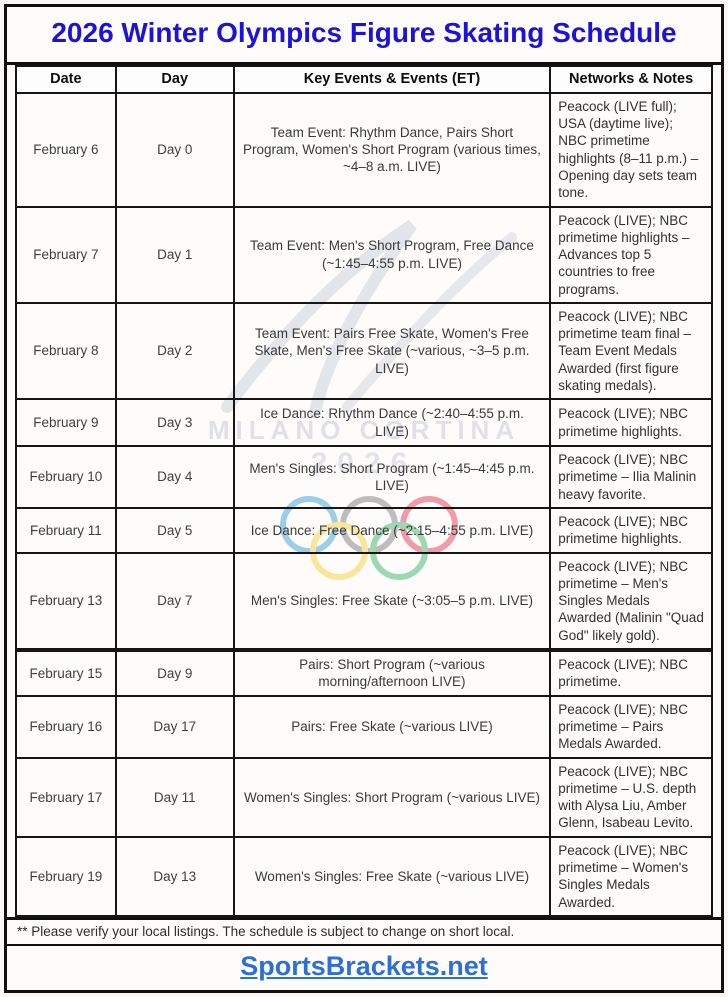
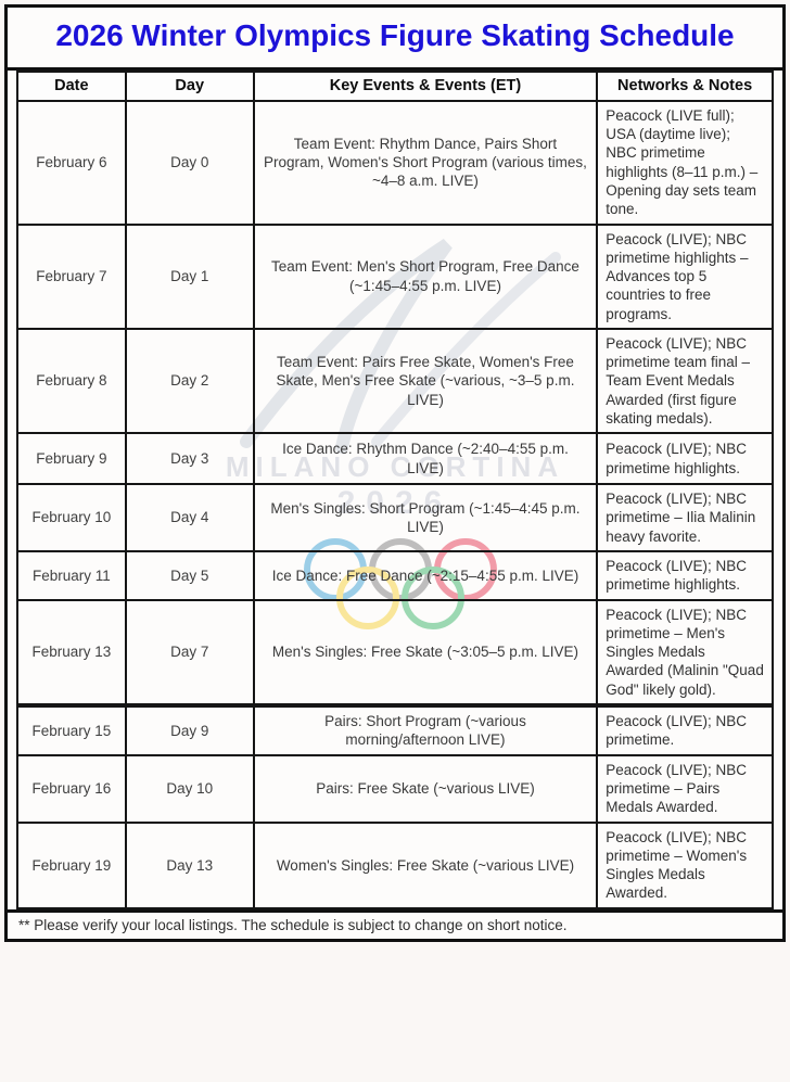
  MILANO CORTINA
  2026
  2026 Winter Olympics Figure Skating Schedule
  Date	Day	Key Events & Events (ET)	Networks & Notes
  February 6	Day 0	Team Event: Rhythm Dance, Pairs Short Program, Women's Short Program (various times, ~4–8 a.m. LIVE)	Peacock (LIVE full); USA (daytime live); NBC primetime highlights (8–11 p.m.) – Opening day sets team tone.
  February 7	Day 1	Team Event: Men's Short Program, Free Dance (~1:45–4:55 p.m. LIVE)	Peacock (LIVE); NBC primetime highlights – Advances top 5 countries to free programs.
  February 8	Day 2	Team Event: Pairs Free Skate, Women's Free Skate, Men's Free Skate (~various, ~3–5 p.m. LIVE)	Peacock (LIVE); NBC primetime team final – Team Event Medals Awarded (first figure skating medals).
  February 9	Day 3	Ice Dance: Rhythm Dance (~2:40–4:55 p.m. LIVE)	Peacock (LIVE); NBC primetime highlights.
  February 10	Day 4	Men's Singles: Short Program (~1:45–4:45 p.m. LIVE)	Peacock (LIVE); NBC primetime – Ilia Malinin heavy favorite.
  February 11	Day 5	Ice Dance: Free Dance (~2:15–4:55 p.m. LIVE)	Peacock (LIVE); NBC primetime highlights.
  February 13	Day 7	Men's Singles: Free Skate (~3:05–5 p.m. LIVE)	Peacock (LIVE); NBC primetime – Men's Singles Medals Awarded (Malinin "Quad God" likely gold).
  February 15	Day 9	Pairs: Short Program (~various morning/afternoon LIVE)	Peacock (LIVE); NBC primetime.
- February 16	Day 17	Pairs: Free Skate (~various LIVE)	Peacock (LIVE); NBC primetime – Pairs Medals Awarded.
+ February 16	Day 10	Pairs: Free Skate (~various LIVE)	Peacock (LIVE); NBC primetime – Pairs Medals Awarded.
- February 17	Day 11	Women's Singles: Short Program (~various LIVE)	Peacock (LIVE); NBC primetime – U.S. depth with Alysa Liu, Amber Glenn, Isabeau Levito.
  February 19	Day 13	Women's Singles: Free Skate (~various LIVE)	Peacock (LIVE); NBC primetime – Women's Singles Medals Awarded.
- ** Please verify your local listings. The schedule is subject to change on short local.
+ ** Please verify your local listings. The schedule is subject to change on short notice.
- SportsBrackets.net
